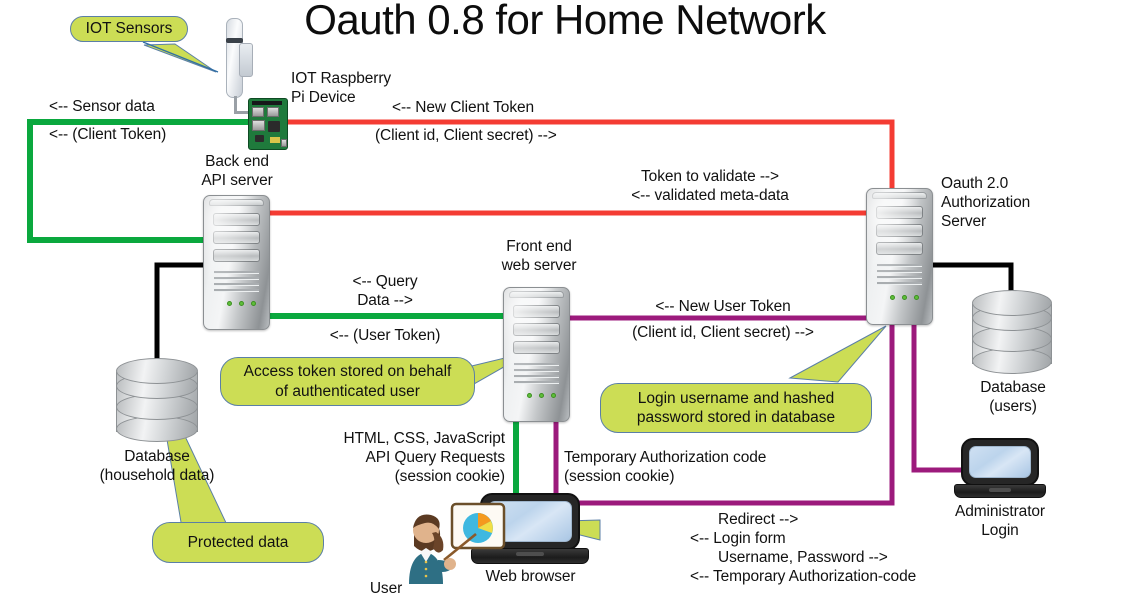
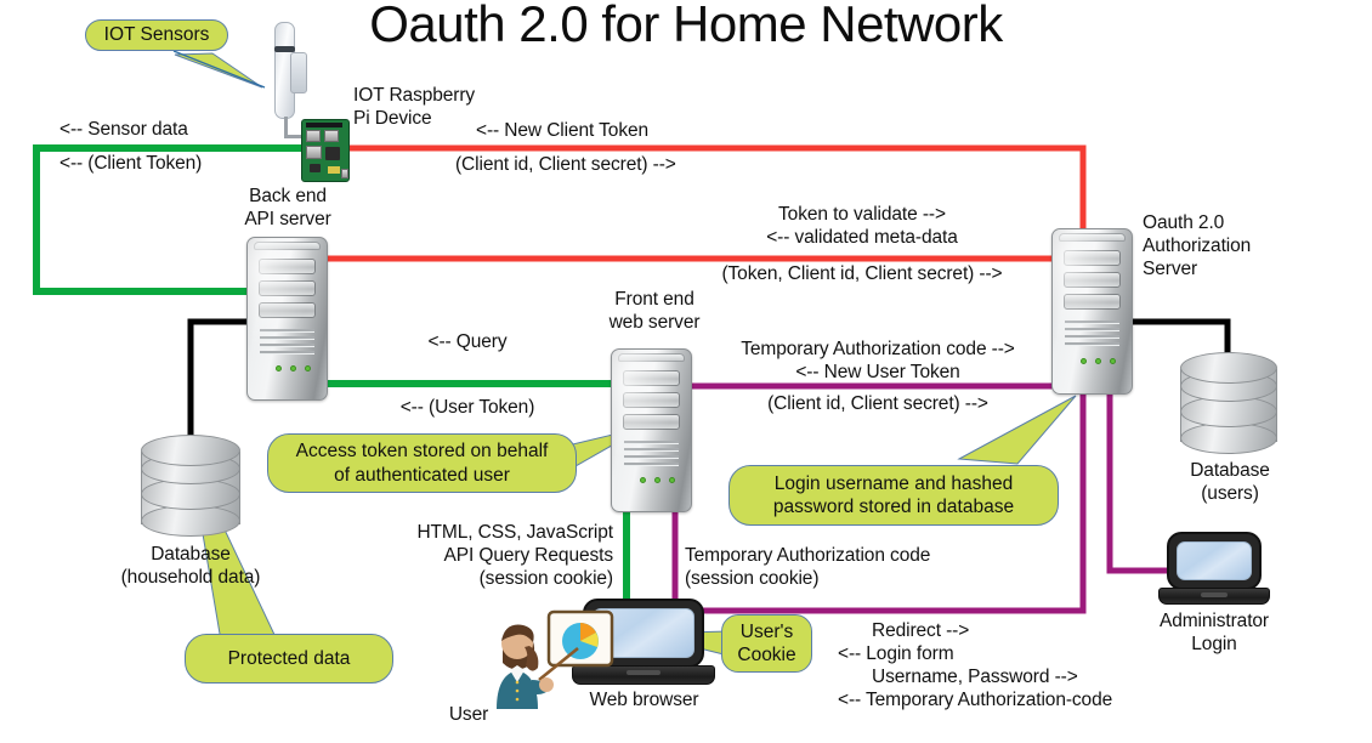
- Oauth 0.8 for Home Network
+ Oauth 2.0 for Home Network
  IOT Sensors
  Access token stored on behalf
  of authenticated user
  Login username and hashed
  password stored in database
  Protected data
+ User's
+ Cookie
  IOT Raspberry
  Pi Device
  Back end
  API server
  Front end
  web server
  Oauth 2.0
  Authorization
  Server
  Database
  (users)
  Database
  (household data)
  Administrator
  Login
  Web browser
  User
  <-- Sensor data
  <-- (Client Token)
  <-- New Client Token
  (Client id, Client secret) -->
  Token to validate -->
  <-- validated meta-data
+ (Token, Client id, Client secret) -->
  <-- Query
- Data -->
  <-- (User Token)
+ Temporary Authorization code -->
  <-- New User Token
  (Client id, Client secret) -->
  HTML, CSS, JavaScript
  API Query Requests
  (session cookie)
  Temporary Authorization code
  (session cookie)
  Redirect -->
  <-- Login form
  Username, Password -->
  <-- Temporary Authorization-code
